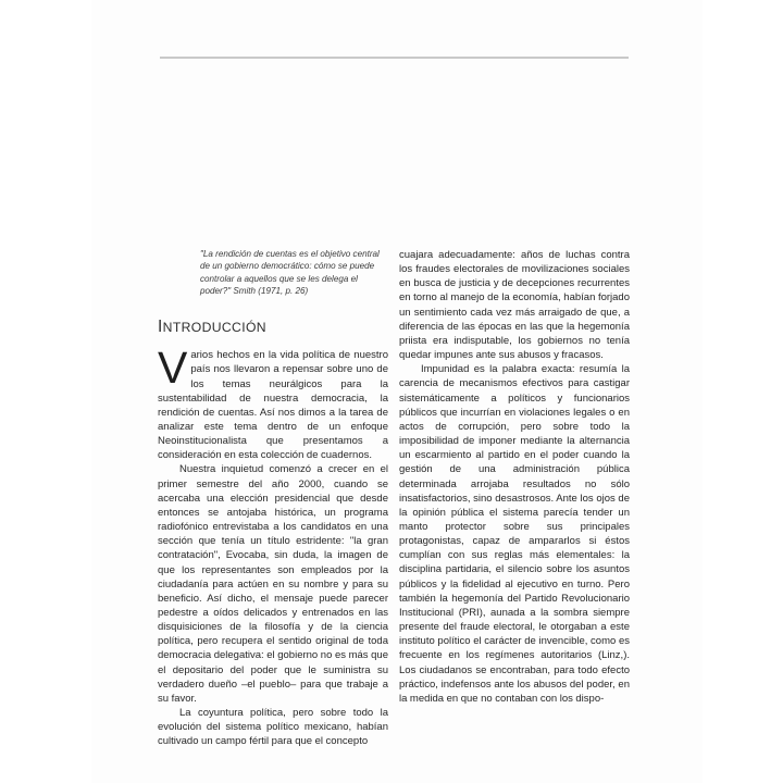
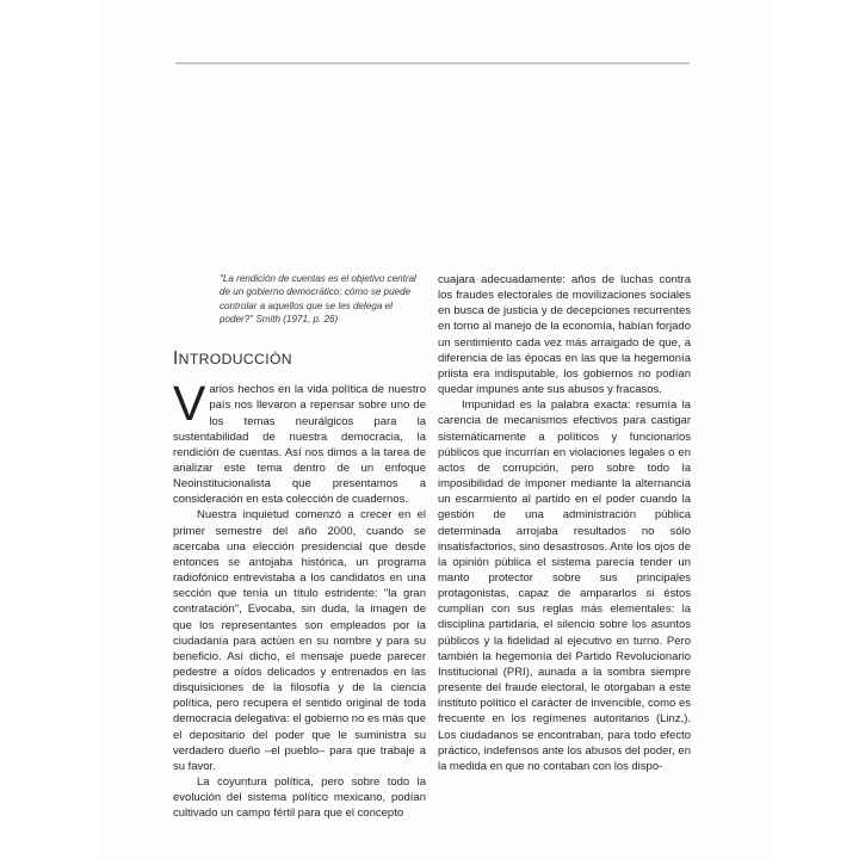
  "La rendición de cuentas es el objetivo central de un gobierno democrático: cómo se puede controlar a aquellos que se les delega el poder?" Smith (1971, p. 26)
  INTRODUCCIÓN
  V
  arios hechos en la vida política de nuestro país nos llevaron a repensar sobre uno de los temas neurálgicos para la sustentabilidad de nuestra democracia, la rendición de cuentas. Así nos dimos a la tarea de analizar este tema dentro de un enfoque Neoinstitucionalista que presentamos a consideración en esta colección de cuadernos.
  Nuestra inquietud comenzó a crecer en el primer semestre del año 2000, cuando se acercaba una elección presidencial que desde entonces se antojaba histórica, un programa radiofónico entrevistaba a los candidatos en una sección que tenía un título estridente: "la gran contratación", Evocaba, sin duda, la imagen de que los representantes son empleados por la ciudadanía para actúen en su nombre y para su beneficio. Así dicho, el mensaje puede parecer pedestre a oídos delicados y entrenados en las disquisiciones de la filosofía y de la ciencia política, pero recupera el sentido original de toda democracia delegativa: el gobierno no es más que el depositario del poder que le suministra su verdadero dueño –el pueblo– para que trabaje a su favor.
- La coyuntura política, pero sobre todo la evolución del sistema político mexicano, habían cultivado un campo fértil para que el concepto
+ La coyuntura política, pero sobre todo la evolución del sistema político mexicano, podían cultivado un campo fértil para que el concepto
- cuajara adecuadamente: años de luchas contra los fraudes electorales de movilizaciones sociales en busca de justicia y de decepciones recurrentes en torno al manejo de la economía, habían forjado un sentimiento cada vez más arraigado de que, a diferencia de las épocas en las que la hegemonía priista era indisputable, los gobiernos no tenía quedar impunes ante sus abusos y fracasos.
+ cuajara adecuadamente: años de luchas contra los fraudes electorales de movilizaciones sociales en busca de justicia y de decepciones recurrentes en torno al manejo de la economía, habían forjado un sentimiento cada vez más arraigado de que, a diferencia de las épocas en las que la hegemonía priista era indisputable, los gobiernos no podían quedar impunes ante sus abusos y fracasos.
  Impunidad es la palabra exacta: resumía la carencia de mecanismos efectivos para castigar sistemáticamente a políticos y funcionarios públicos que incurrían en violaciones legales o en actos de corrupción, pero sobre todo la imposibilidad de imponer mediante la alternancia un escarmiento al partido en el poder cuando la gestión de una administración pública determinada arrojaba resultados no sólo insatisfactorios, sino desastrosos. Ante los ojos de la opinión pública el sistema parecía tender un manto protector sobre sus principales protagonistas, capaz de ampararlos si éstos cumplían con sus reglas más elementales: la disciplina partidaria, el silencio sobre los asuntos públicos y la fidelidad al ejecutivo en turno. Pero también la hegemonía del Partido Revolucionario Institucional (PRI), aunada a la sombra siempre presente del fraude electoral, le otorgaban a este instituto político el carácter de invencible, como es frecuente en los regímenes autoritarios (Linz,). Los ciudadanos se encontraban, para todo efecto práctico, indefensos ante los abusos del poder, en la medida en que no contaban con los dispo-
